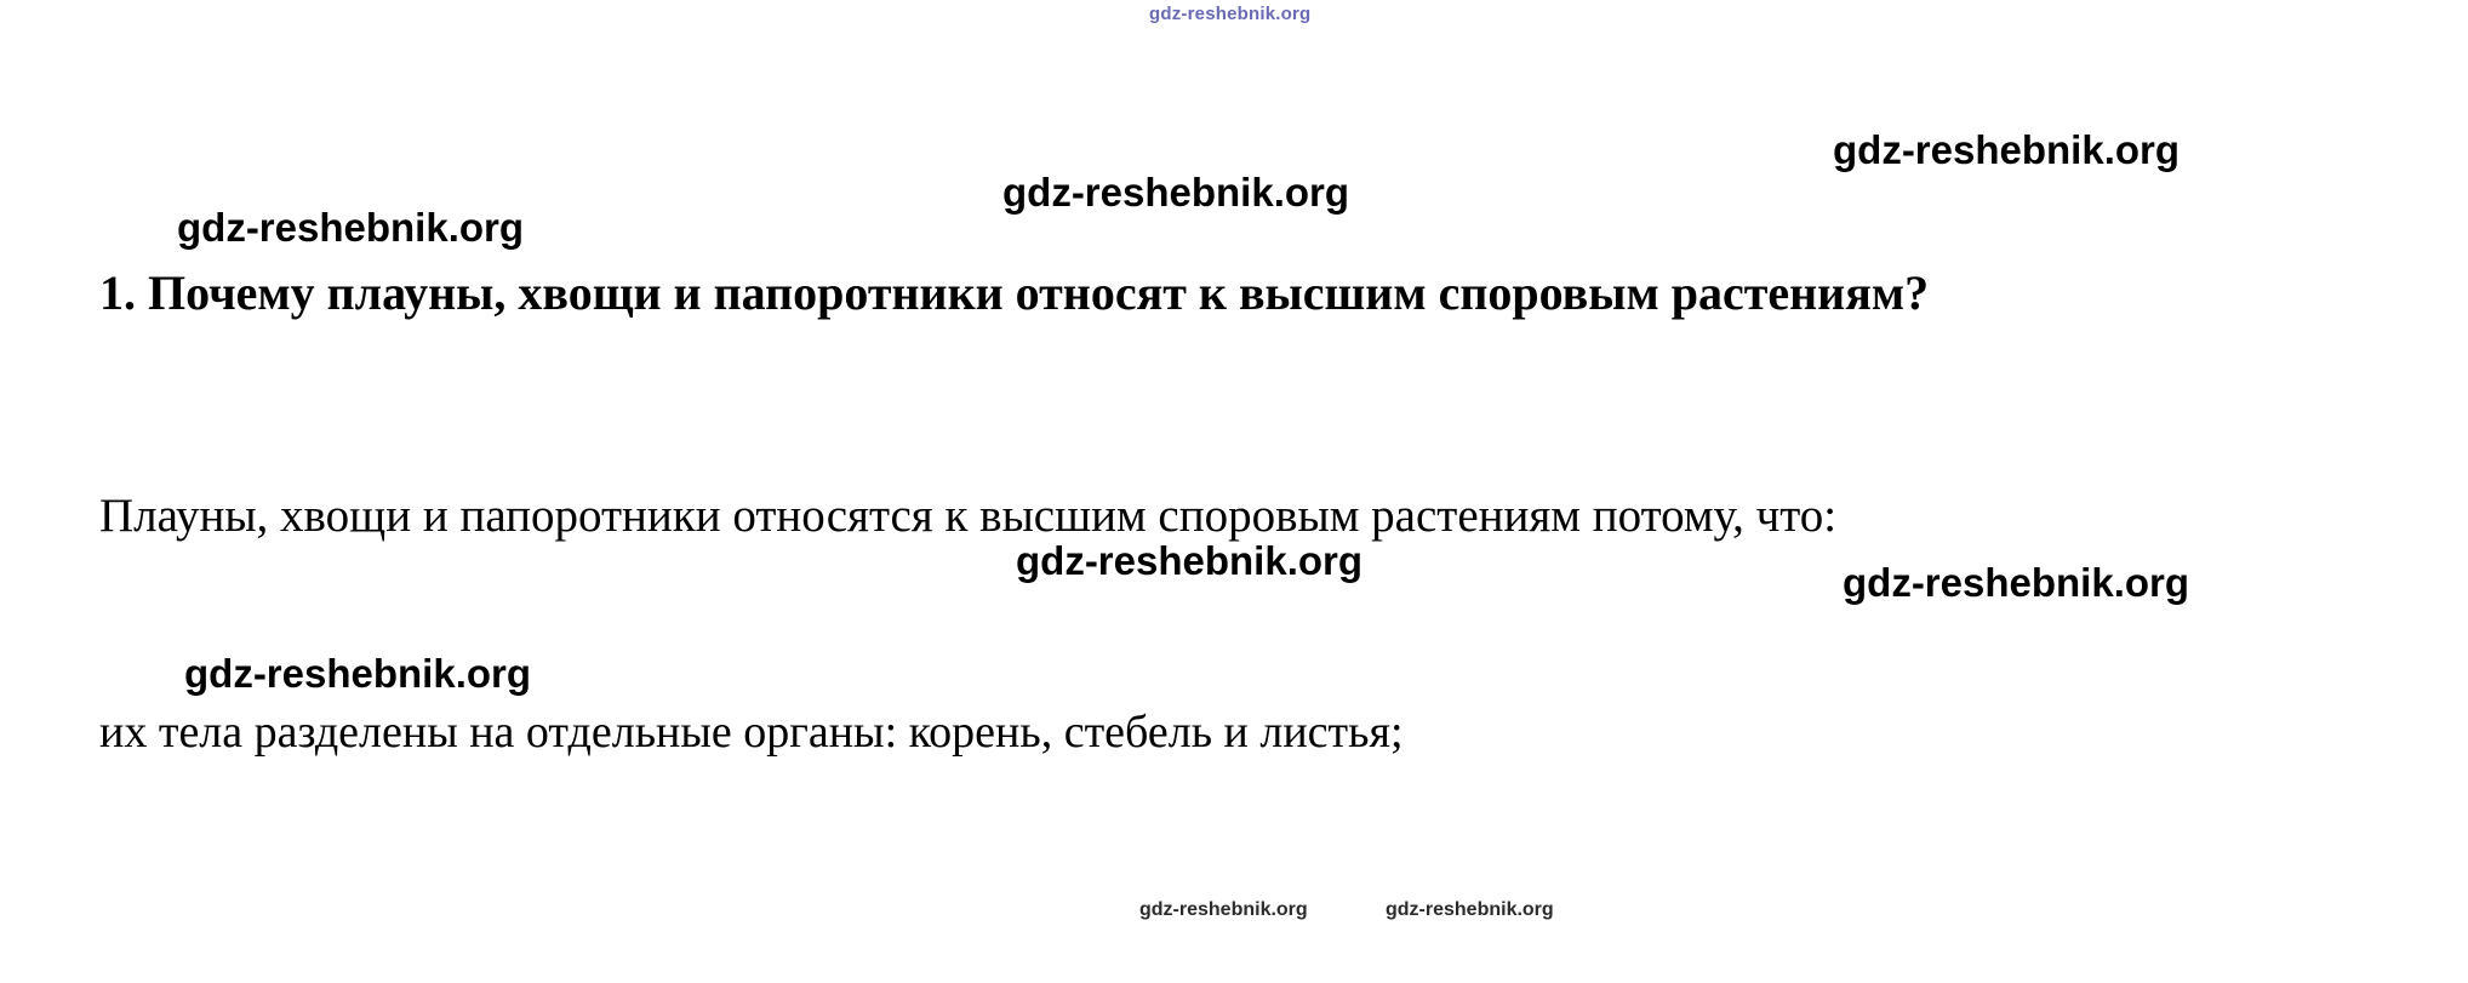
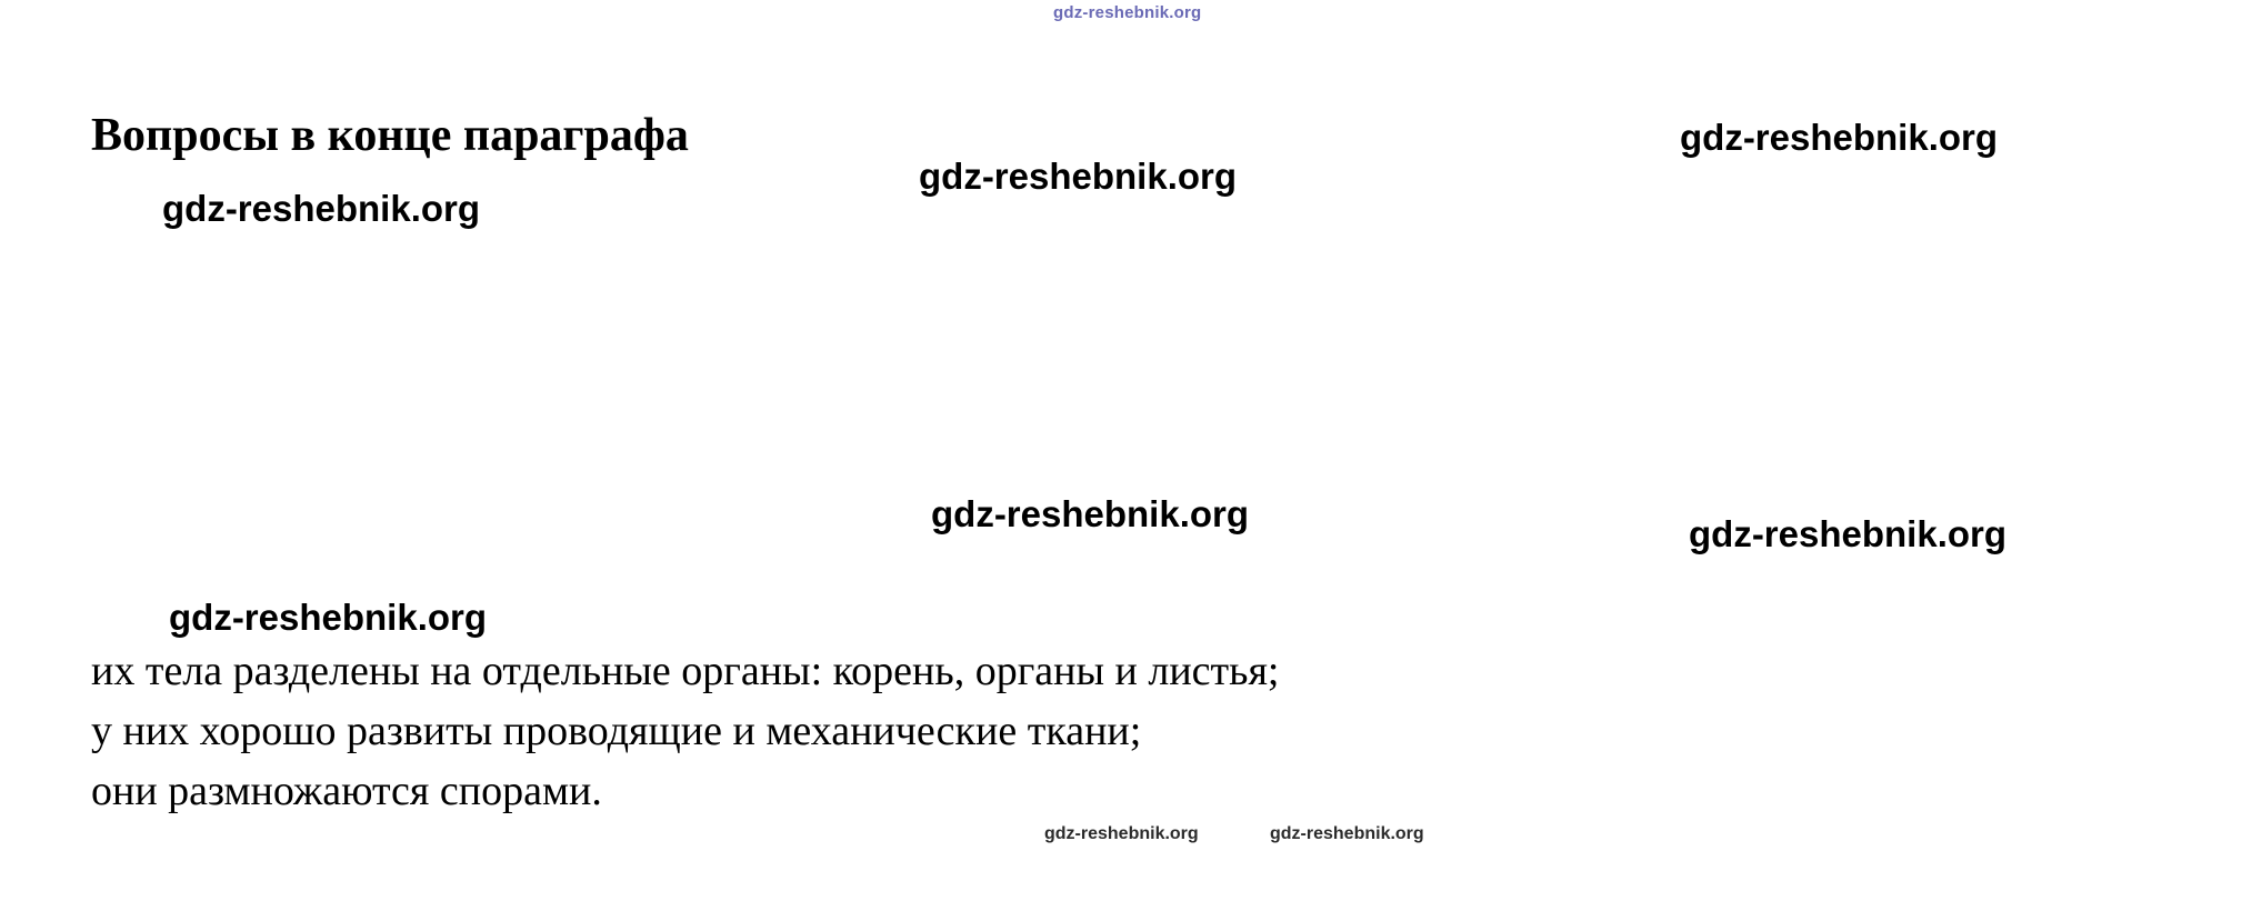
  gdz-reshebnik.org
+ Вопросы в конце параграфа
  gdz-reshebnik.org
  gdz-reshebnik.org
  gdz-reshebnik.org
- 1. Почему плауны, хвощи и папоротники относят к высшим споровым растениям?
- Плауны, хвощи и папоротники относятся к высшим споровым растениям потому, что:
  gdz-reshebnik.org
  gdz-reshebnik.org
  gdz-reshebnik.org
- их тела разделены на отдельные органы: корень, стебель и листья;
+ их тела разделены на отдельные органы: корень, органы и листья;
+ у них хорошо развиты проводящие и механические ткани;
+ они размножаются спорами.
  gdz-reshebnik.org
  gdz-reshebnik.org
